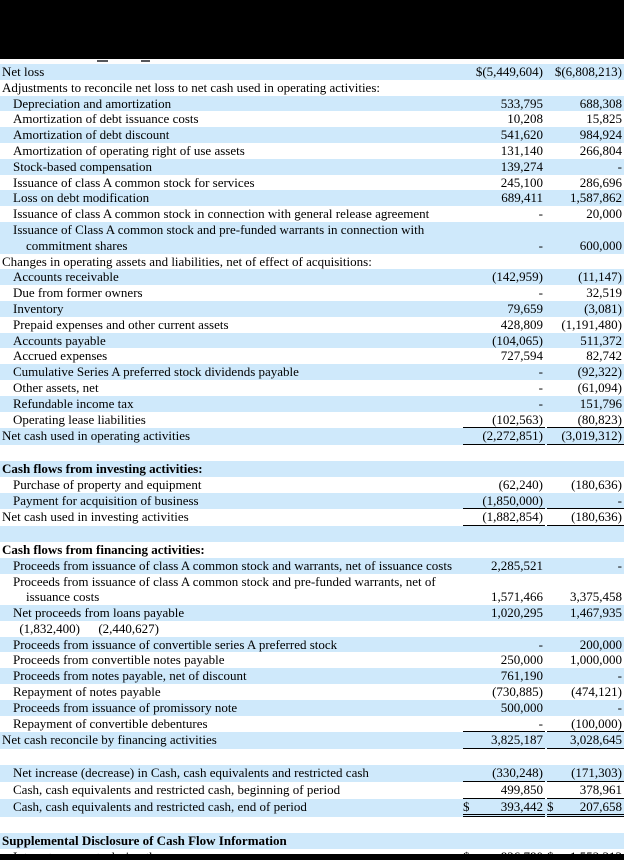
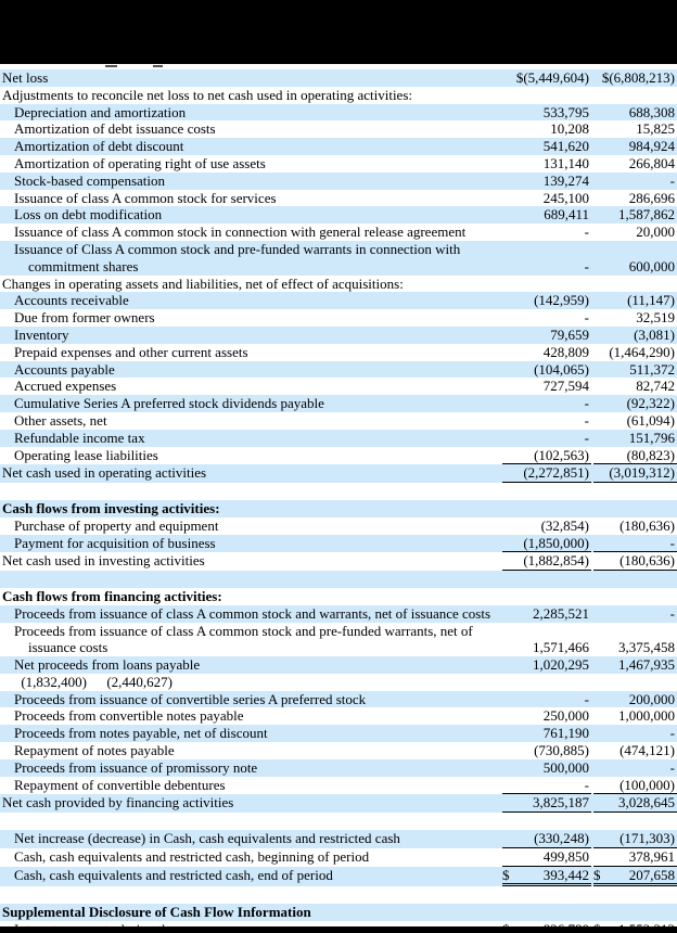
  Net loss
  $(5,449,604)
  $(6,808,213)
  Adjustments to reconcile net loss to net cash used in operating activities:
  Depreciation and amortization
  533,795
  688,308
  Amortization of debt issuance costs
  10,208
  15,825
  Amortization of debt discount
  541,620
  984,924
  Amortization of operating right of use assets
  131,140
  266,804
  Stock-based compensation
  139,274
  -
  Issuance of class A common stock for services
  245,100
  286,696
  Loss on debt modification
  689,411
  1,587,862
  Issuance of class A common stock in connection with general release agreement
  -
  20,000
  Issuance of Class A common stock and pre-funded warrants in connection with
  commitment shares
  -
  600,000
  Changes in operating assets and liabilities, net of effect of acquisitions:
  Accounts receivable
  (142,959)
  (11,147)
  Due from former owners
  -
  32,519
  Inventory
  79,659
  (3,081)
  Prepaid expenses and other current assets
  428,809
- (1,191,480)
+ (1,464,290)
  Accounts payable
  (104,065)
  511,372
  Accrued expenses
  727,594
  82,742
  Cumulative Series A preferred stock dividends payable
  -
  (92,322)
  Other assets, net
  -
  (61,094)
  Refundable income tax
  -
  151,796
  Operating lease liabilities
  (102,563)
  (80,823)
  Net cash used in operating activities
  (2,272,851)
  (3,019,312)
  Cash flows from investing activities:
  Purchase of property and equipment
- (62,240)
+ (32,854)
  (180,636)
  Payment for acquisition of business
  (1,850,000)
  -
  Net cash used in investing activities
  (1,882,854)
  (180,636)
  Cash flows from financing activities:
  Proceeds from issuance of class A common stock and warrants, net of issuance costs
  2,285,521
  -
  Proceeds from issuance of class A common stock and pre-funded warrants, net of
  issuance costs
  1,571,466
  3,375,458
  Net proceeds from loans payable
  1,020,295
  1,467,935
  (1,832,400)
  (2,440,627)
  Proceeds from issuance of convertible series A preferred stock
  -
  200,000
  Proceeds from convertible notes payable
  250,000
  1,000,000
  Proceeds from notes payable, net of discount
  761,190
  -
  Repayment of notes payable
  (730,885)
  (474,121)
  Proceeds from issuance of promissory note
  500,000
  -
  Repayment of convertible debentures
  -
  (100,000)
- Net cash reconcile by financing activities
+ Net cash provided by financing activities
  3,825,187
  3,028,645
  Net increase (decrease) in Cash, cash equivalents and restricted cash
  (330,248)
  (171,303)
  Cash, cash equivalents and restricted cash, beginning of period
  499,850
  378,961
  Cash, cash equivalents and restricted cash, end of period
  $
  393,442
  $
  207,658
  Supplemental Disclosure of Cash Flow Information
